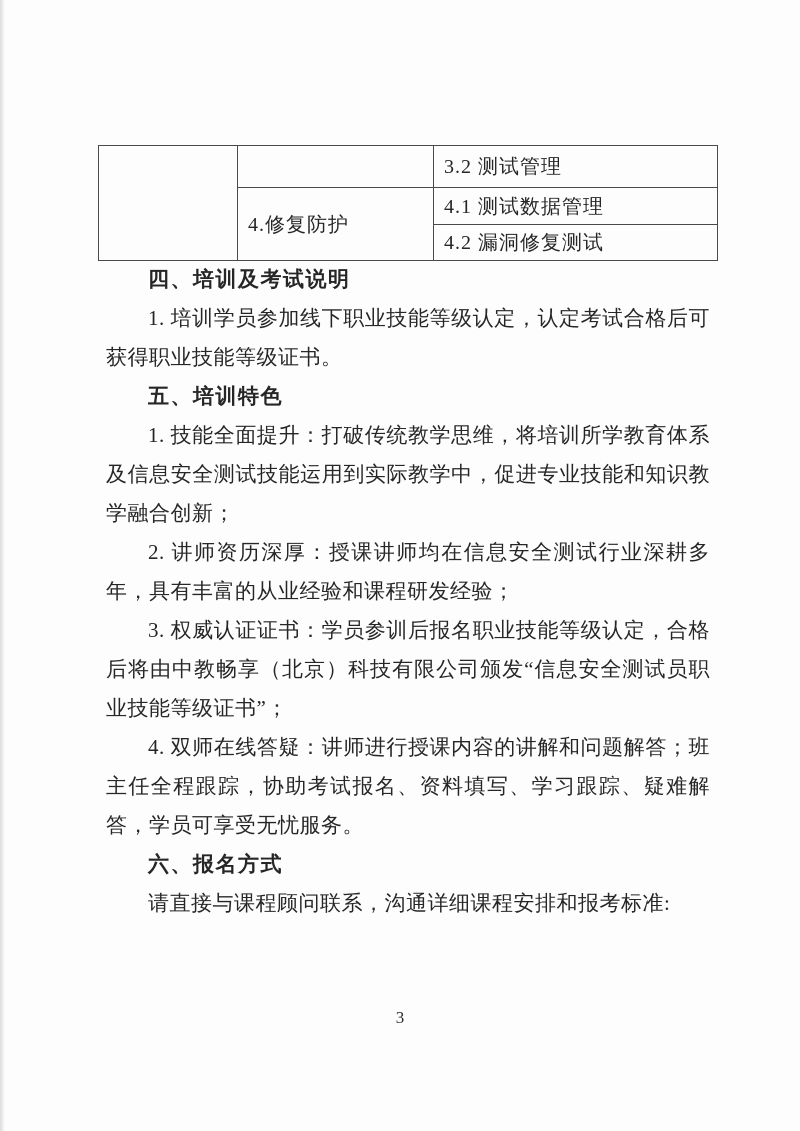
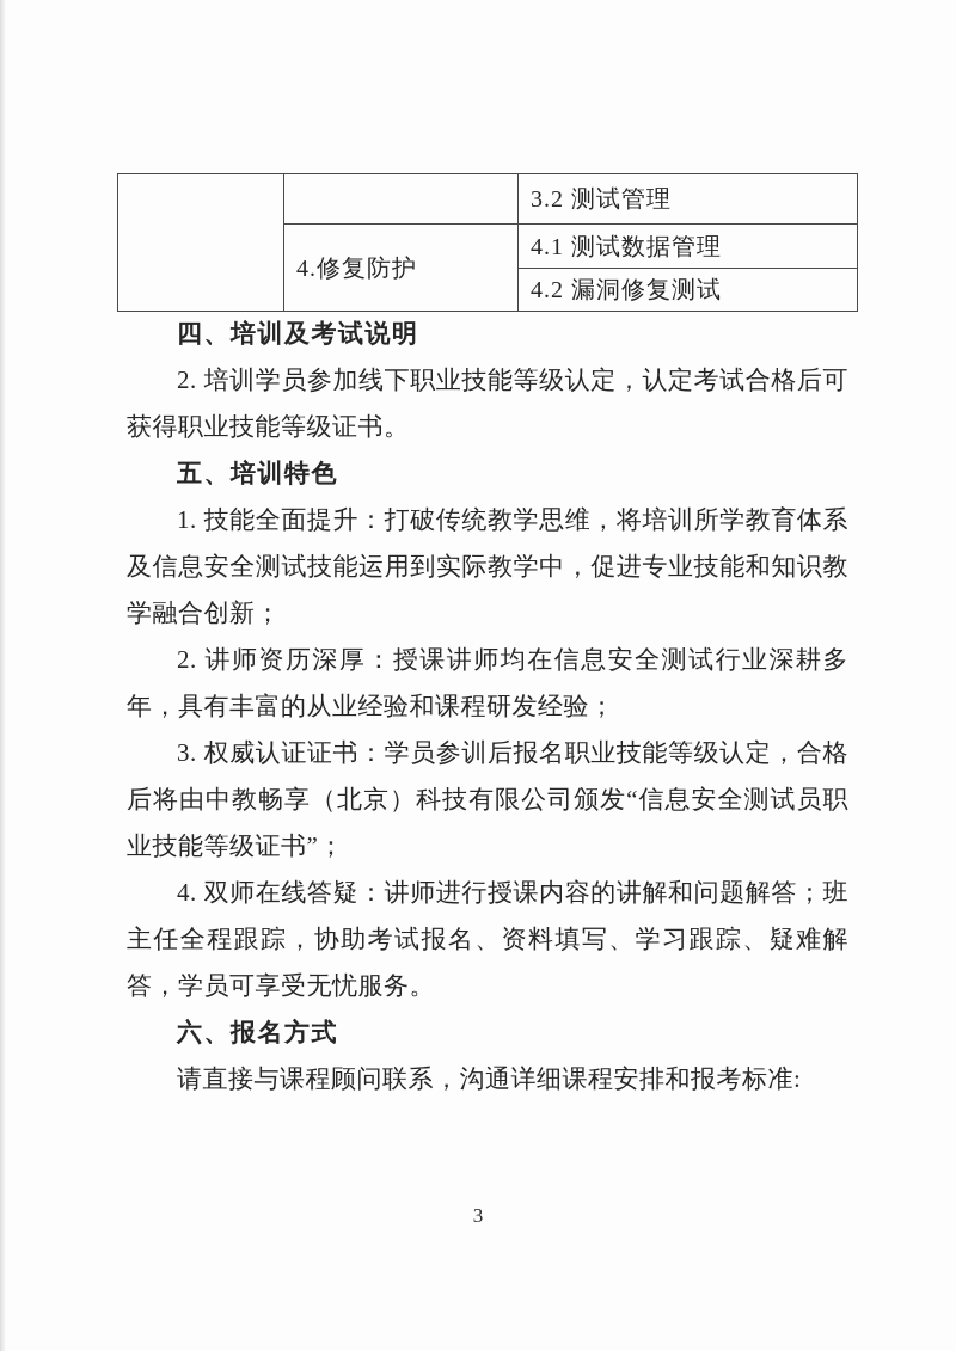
  		3.2 测试管理
  4.修复防护	4.1 测试数据管理
  4.2 漏洞修复测试
  四、培训及考试说明
- 1. 培训学员参加线下职业技能等级认定，认定考试合格后可获得职业技能等级证书。
+ 2. 培训学员参加线下职业技能等级认定，认定考试合格后可获得职业技能等级证书。
  五、培训特色
  1. 技能全面提升：打破传统教学思维，将培训所学教育体系及信息安全测试技能运用到实际教学中，促进专业技能和知识教学融合创新；
  2. 讲师资历深厚：授课讲师均在信息安全测试行业深耕多年，具有丰富的从业经验和课程研发经验；
  3. 权威认证证书：学员参训后报名职业技能等级认定，合格后将由中教畅享（北京）科技有限公司颁发“信息安全测试员职业技能等级证书”；
  4. 双师在线答疑：讲师进行授课内容的讲解和问题解答；班主任全程跟踪，协助考试报名、资料填写、学习跟踪、疑难解答，学员可享受无忧服务。
  六、报名方式
  请直接与课程顾问联系，沟通详细课程安排和报考标准:
  3
